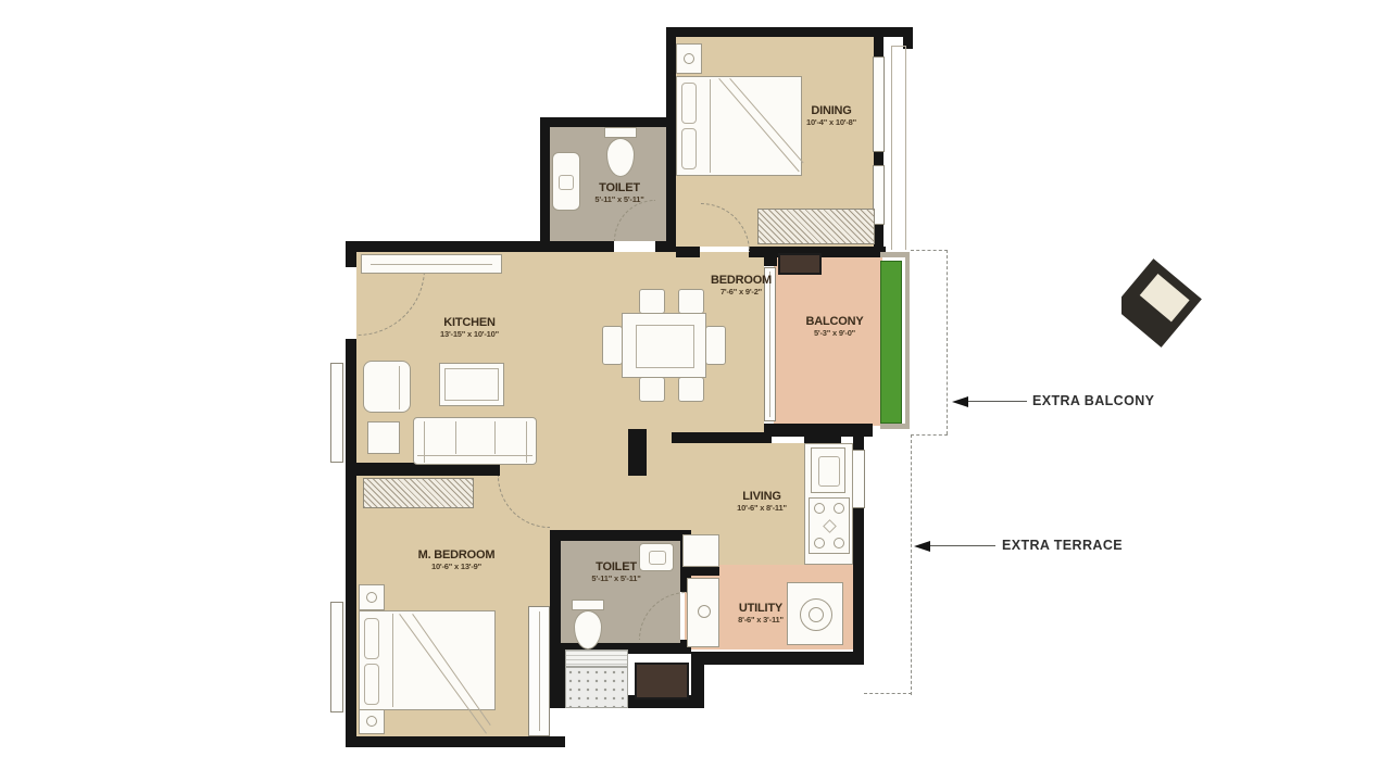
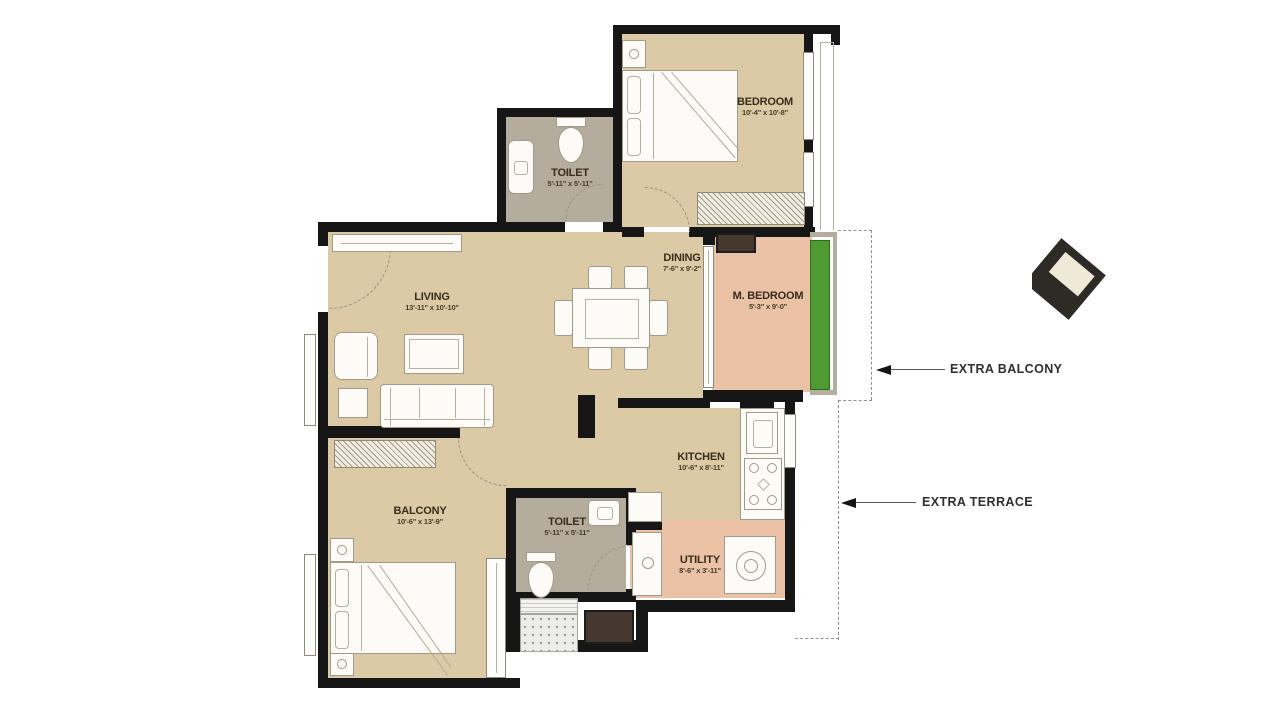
  EXTRA BALCONY
  EXTRA TERRACE
- DINING
+ BEDROOM
  10'-4" x 10'-8"
  TOILET
  5'-11" x 5'-11"
- KITCHEN
+ LIVING
- 13'-15" x 10'-10"
+ 13'-11" x 10'-10"
- BEDROOM
+ DINING
  7'-6" x 9'-2"
- BALCONY
+ M. BEDROOM
  5'-3" x 9'-0"
- LIVING
+ KITCHEN
  10'-6" x 8'-11"
- M. BEDROOM
+ BALCONY
  10'-6" x 13'-9"
  TOILET
  5'-11" x 5'-11"
  UTILITY
  8'-6" x 3'-11"
